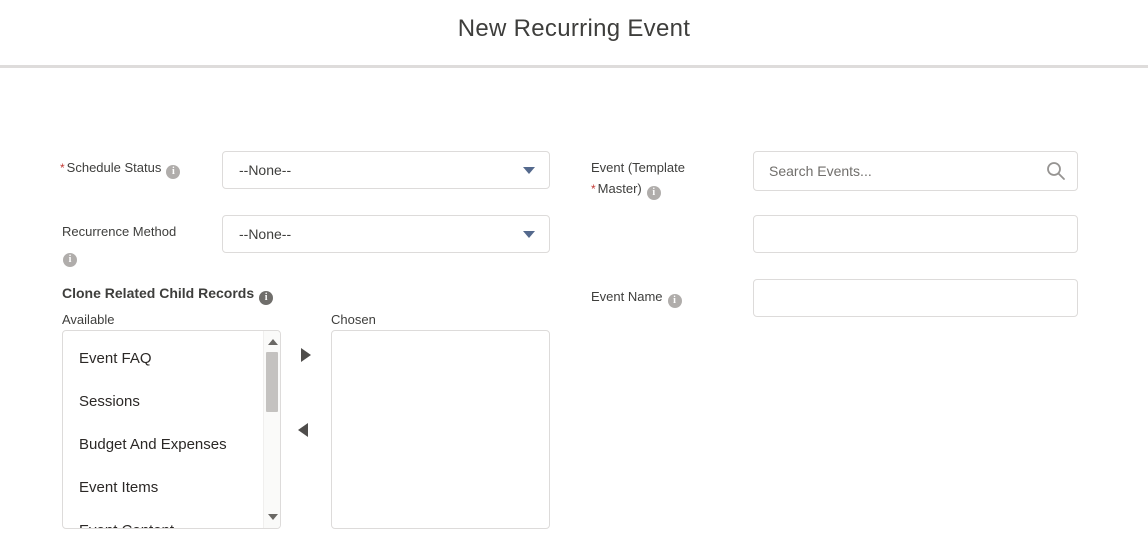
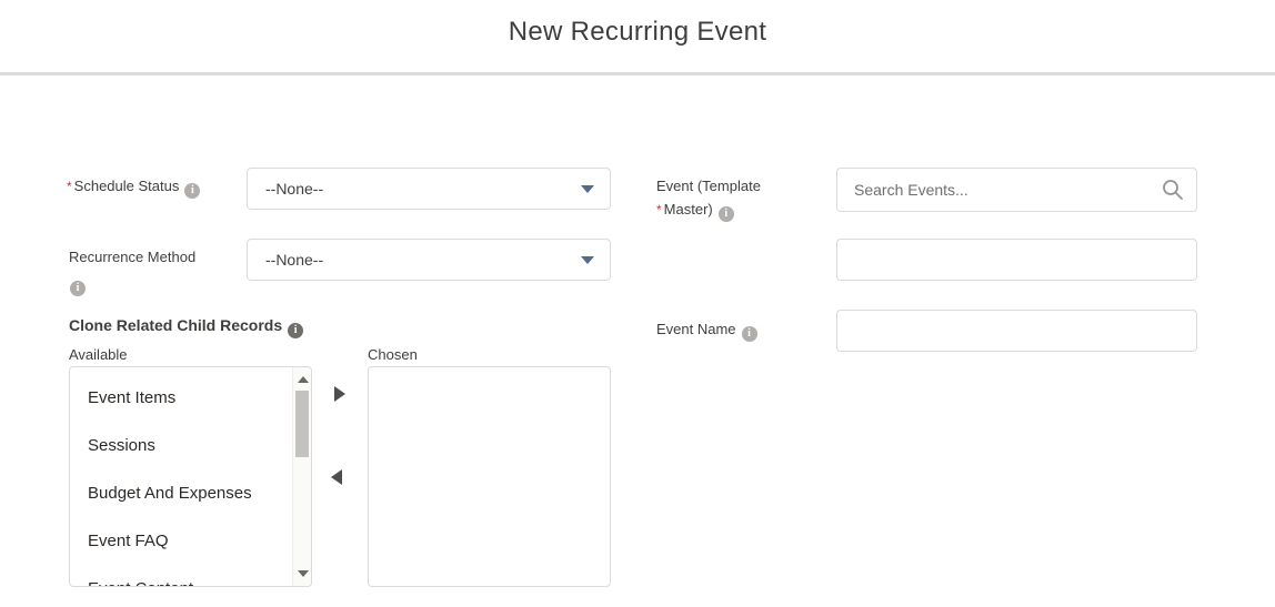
  New Recurring Event
  * Schedule Status
  --None--
  Event (Template
  * Master)
  Search Events...
  Recurrence Method
  --None--
  Clone Related Child Records
  Event Name
  Available
  Chosen
- Event FAQ
+ Event Items
  Sessions
  Budget And Expenses
- Event Items
+ Event FAQ
